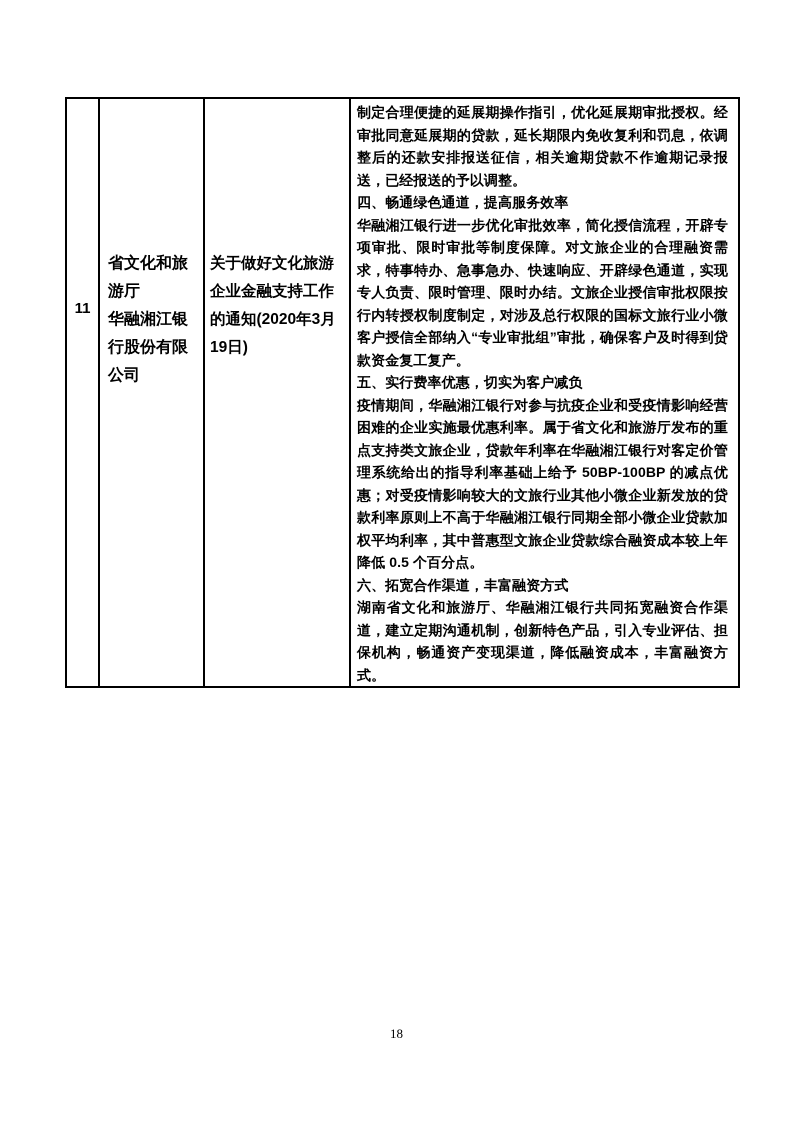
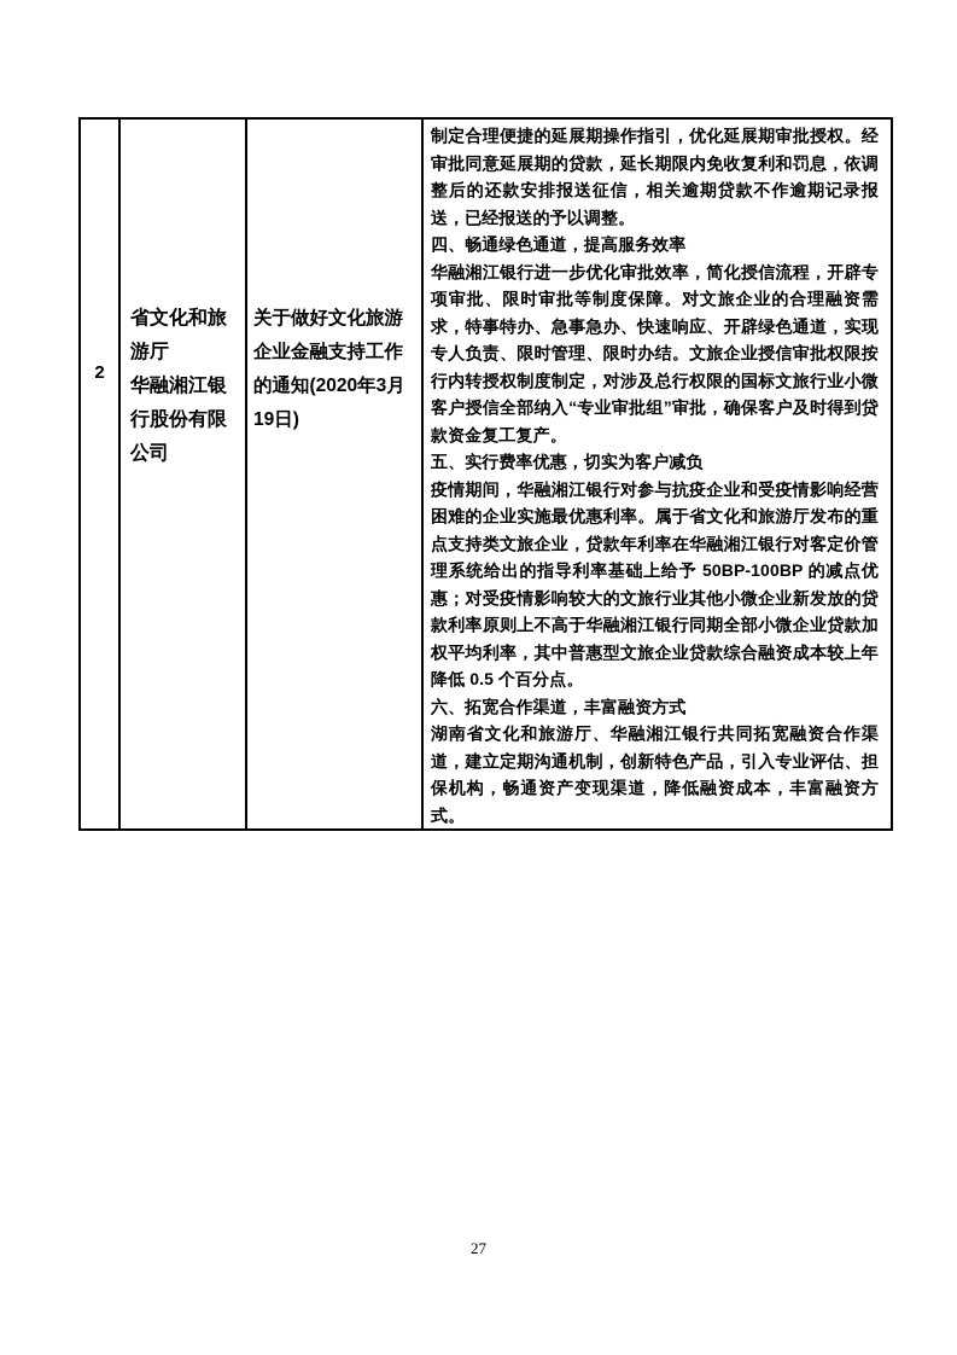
- 11	省文化和旅游厅华融湘江银行股份有限公司	关于做好文化旅游企业金融支持工作的通知(2020年3月19日)	制定合理便捷的延展期操作指引，优化延展期审批授权。经审批同意延展期的贷款，延长期限内免收复利和罚息，依调整后的还款安排报送征信，相关逾期贷款不作逾期记录报送，已经报送的予以调整。四、畅通绿色通道，提高服务效率华融湘江银行进一步优化审批效率，简化授信流程，开辟专项审批、限时审批等制度保障。对文旅企业的合理融资需求，特事特办、急事急办、快速响应、开辟绿色通道，实现专人负责、限时管理、限时办结。文旅企业授信审批权限按行内转授权制度制定，对涉及总行权限的国标文旅行业小微客户授信全部纳入“专业审批组”审批，确保客户及时得到贷款资金复工复产。五、实行费率优惠，切实为客户减负疫情期间，华融湘江银行对参与抗疫企业和受疫情影响经营困难的企业实施最优惠利率。属于省文化和旅游厅发布的重点支持类文旅企业，贷款年利率在华融湘江银行对客定价管理系统给出的指导利率基础上给予 50BP-100BP 的减点优惠；对受疫情影响较大的文旅行业其他小微企业新发放的贷款利率原则上不高于华融湘江银行同期全部小微企业贷款加权平均利率，其中普惠型文旅企业贷款综合融资成本较上年降低 0.5 个百分点。六、拓宽合作渠道，丰富融资方式湖南省文化和旅游厅、华融湘江银行共同拓宽融资合作渠道，建立定期沟通机制，创新特色产品，引入专业评估、担保机构，畅通资产变现渠道，降低融资成本，丰富融资方式。
+ 2	省文化和旅游厅华融湘江银行股份有限公司	关于做好文化旅游企业金融支持工作的通知(2020年3月19日)	制定合理便捷的延展期操作指引，优化延展期审批授权。经审批同意延展期的贷款，延长期限内免收复利和罚息，依调整后的还款安排报送征信，相关逾期贷款不作逾期记录报送，已经报送的予以调整。四、畅通绿色通道，提高服务效率华融湘江银行进一步优化审批效率，简化授信流程，开辟专项审批、限时审批等制度保障。对文旅企业的合理融资需求，特事特办、急事急办、快速响应、开辟绿色通道，实现专人负责、限时管理、限时办结。文旅企业授信审批权限按行内转授权制度制定，对涉及总行权限的国标文旅行业小微客户授信全部纳入“专业审批组”审批，确保客户及时得到贷款资金复工复产。五、实行费率优惠，切实为客户减负疫情期间，华融湘江银行对参与抗疫企业和受疫情影响经营困难的企业实施最优惠利率。属于省文化和旅游厅发布的重点支持类文旅企业，贷款年利率在华融湘江银行对客定价管理系统给出的指导利率基础上给予 50BP-100BP 的减点优惠；对受疫情影响较大的文旅行业其他小微企业新发放的贷款利率原则上不高于华融湘江银行同期全部小微企业贷款加权平均利率，其中普惠型文旅企业贷款综合融资成本较上年降低 0.5 个百分点。六、拓宽合作渠道，丰富融资方式湖南省文化和旅游厅、华融湘江银行共同拓宽融资合作渠道，建立定期沟通机制，创新特色产品，引入专业评估、担保机构，畅通资产变现渠道，降低融资成本，丰富融资方式。
- 18
+ 27
